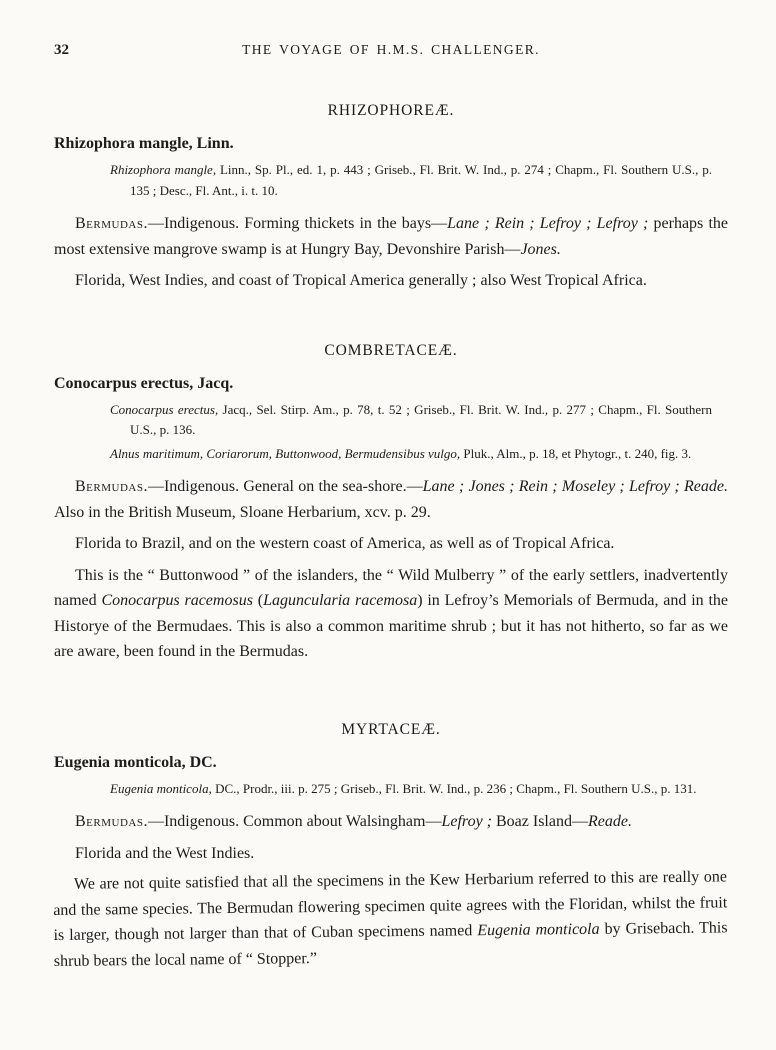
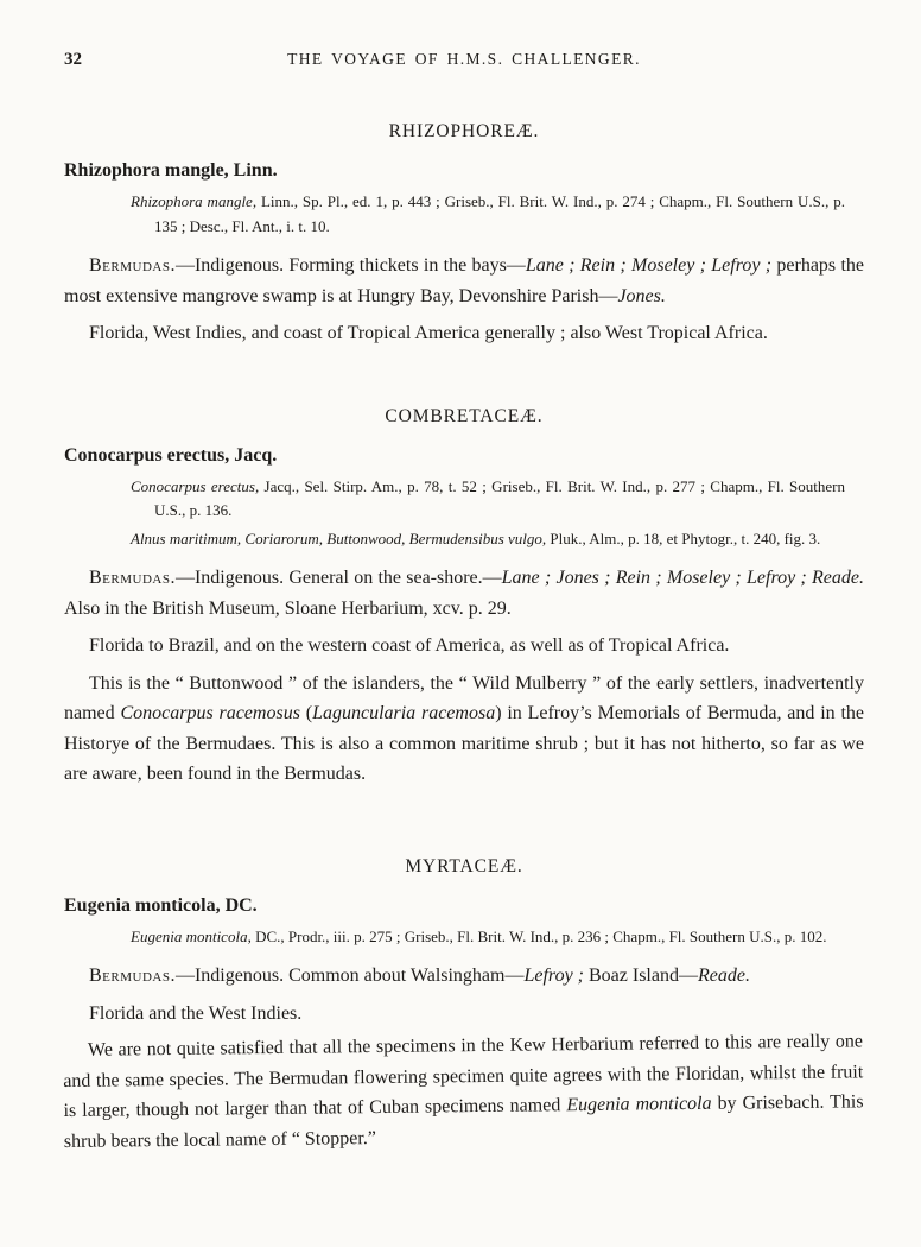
  32
  THE VOYAGE OF H.M.S. CHALLENGER.
  RHIZOPHOREÆ.
  Rhizophora mangle, Linn.
  Rhizophora mangle, Linn., Sp. Pl., ed. 1, p. 443 ; Griseb., Fl. Brit. W. Ind., p. 274 ; Chapm., Fl. Southern U.S., p. 135 ; Desc., Fl. Ant., i. t. 10.
- Bermudas.—Indigenous. Forming thickets in the bays—Lane ; Rein ; Lefroy ; Lefroy ; perhaps the most extensive mangrove swamp is at Hungry Bay, Devonshire Parish—Jones.
+ Bermudas.—Indigenous. Forming thickets in the bays—Lane ; Rein ; Moseley ; Lefroy ; perhaps the most extensive mangrove swamp is at Hungry Bay, Devonshire Parish—Jones.
  Florida, West Indies, and coast of Tropical America generally ; also West Tropical Africa.
  COMBRETACEÆ.
  Conocarpus erectus, Jacq.
  Conocarpus erectus, Jacq., Sel. Stirp. Am., p. 78, t. 52 ; Griseb., Fl. Brit. W. Ind., p. 277 ; Chapm., Fl. Southern U.S., p. 136.
  Alnus maritimum, Coriarorum, Buttonwood, Bermudensibus vulgo, Pluk., Alm., p. 18, et Phytogr., t. 240, fig. 3.
  Bermudas.—Indigenous. General on the sea-shore.—Lane ; Jones ; Rein ; Moseley ; Lefroy ; Reade. Also in the British Museum, Sloane Herbarium, xcv. p. 29.
  Florida to Brazil, and on the western coast of America, as well as of Tropical Africa.
  This is the “ Buttonwood ” of the islanders, the “ Wild Mulberry ” of the early settlers, inadvertently named Conocarpus racemosus (Laguncularia racemosa) in Lefroy’s Memorials of Bermuda, and in the Historye of the Bermudaes. This is also a common maritime shrub ; but it has not hitherto, so far as we are aware, been found in the Bermudas.
  MYRTACEÆ.
  Eugenia monticola, DC.
- Eugenia monticola, DC., Prodr., iii. p. 275 ; Griseb., Fl. Brit. W. Ind., p. 236 ; Chapm., Fl. Southern U.S., p. 131.
+ Eugenia monticola, DC., Prodr., iii. p. 275 ; Griseb., Fl. Brit. W. Ind., p. 236 ; Chapm., Fl. Southern U.S., p. 102.
  Bermudas.—Indigenous. Common about Walsingham—Lefroy ; Boaz Island—Reade.
  Florida and the West Indies.
  We are not quite satisfied that all the specimens in the Kew Herbarium referred to this are really one and the same species. The Bermudan flowering specimen quite agrees with the Floridan, whilst the fruit is larger, though not larger than that of Cuban specimens named Eugenia monticola by Grisebach. This shrub bears the local name of “ Stopper.”
